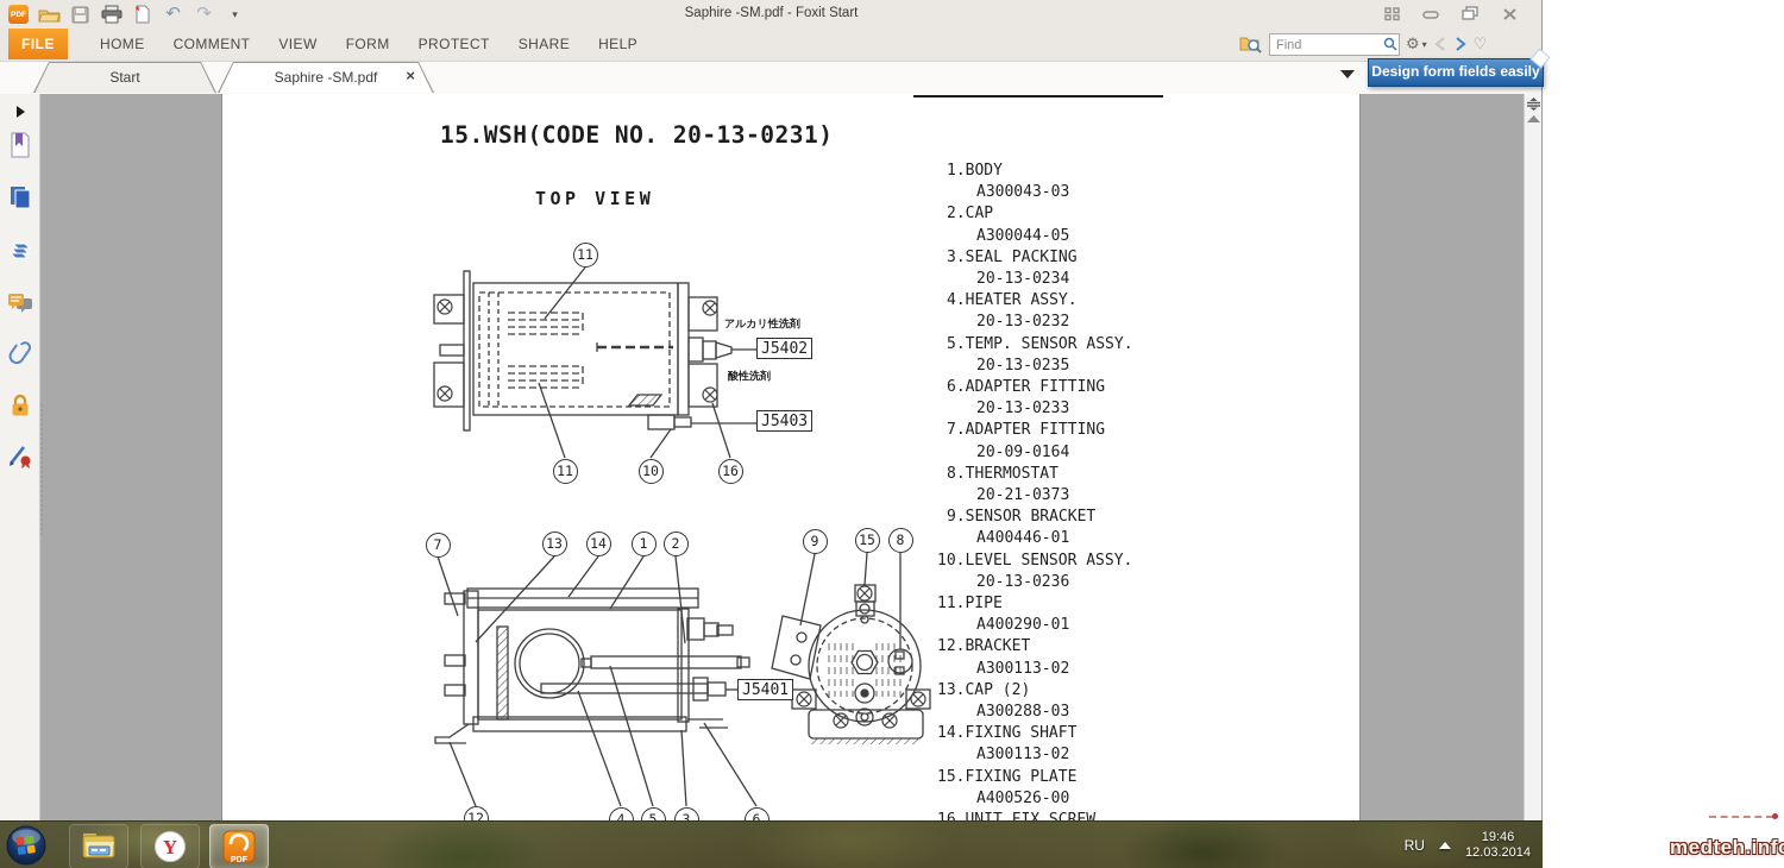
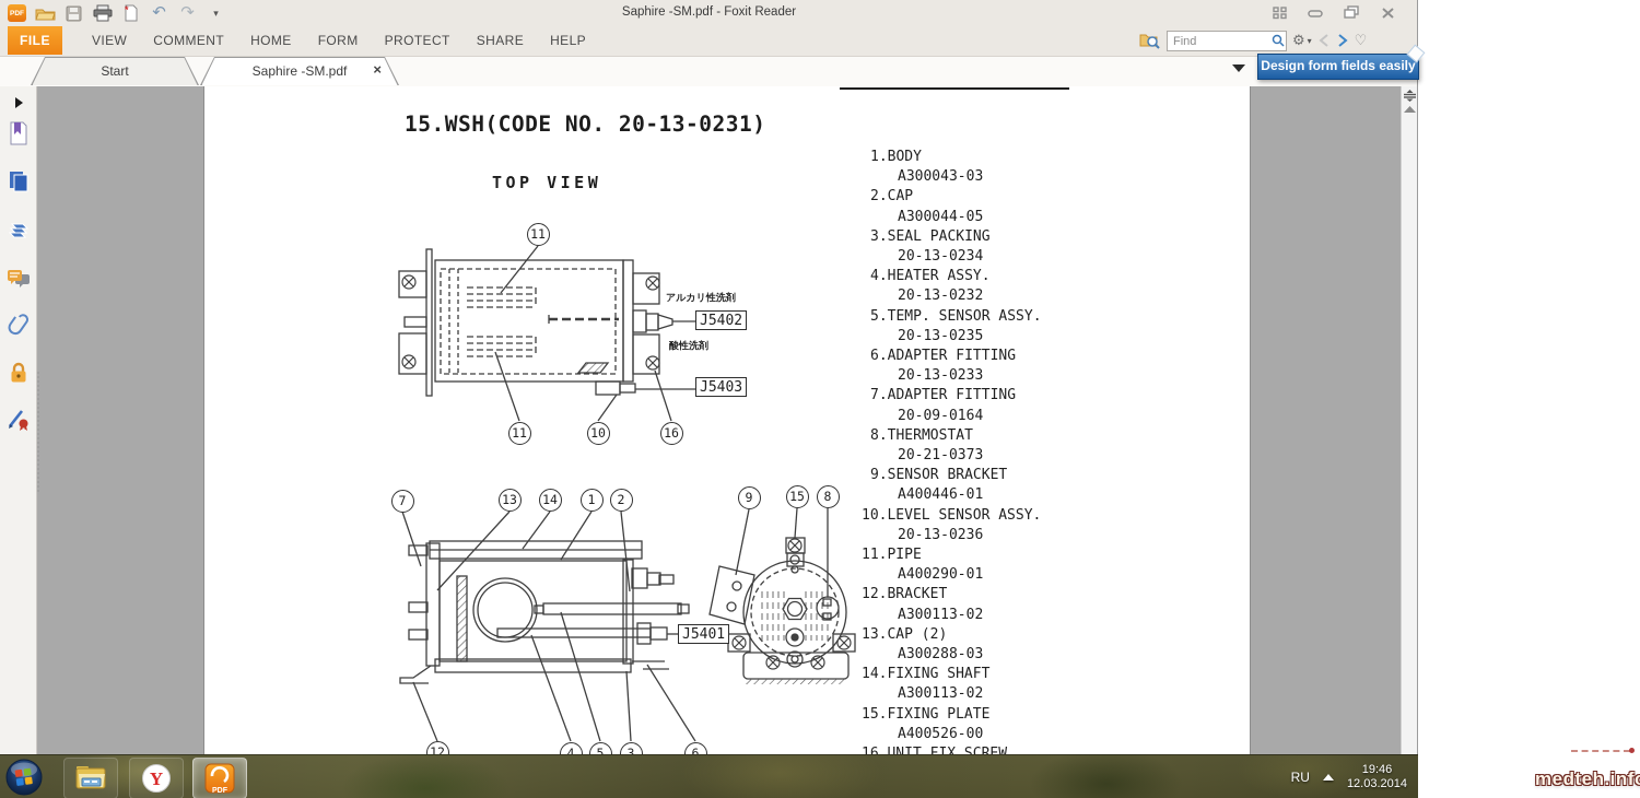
  *
  ↶
  ↷
  ▾
- Saphire -SM.pdf - Foxit Start
+ Saphire -SM.pdf - Foxit Reader
  FILE
- HOME
+ VIEW
  COMMENT
- VIEW
+ HOME
  FORM
  PROTECT
  SHARE
  HELP
  Find
  ⚙
  ▾
  ♡
  Start
  Saphire -SM.pdf
  ×
  Design form fields easily
  15.WSH(CODE NO. 20-13-0231)
  TOP VIEW
  アルカリ性洗剤
  酸性洗剤
  1.BODY
  A300043-03
  2.CAP
  A300044-05
  3.SEAL PACKING
  20-13-0234
  4.HEATER ASSY.
  20-13-0232
  5.TEMP. SENSOR ASSY.
  20-13-0235
  6.ADAPTER FITTING
  20-13-0233
  7.ADAPTER FITTING
  20-09-0164
  8.THERMOSTAT
  20-21-0373
  9.SENSOR BRACKET
  A400446-01
  10.LEVEL SENSOR ASSY.
  20-13-0236
  11.PIPE
  A400290-01
  12.BRACKET
  A300113-02
  13.CAP (2)
  A300288-03
  14.FIXING SHAFT
  A300113-02
  15.FIXING PLATE
  A400526-00
  11
  11
  10
  16
  7
  13
  14
  1
  2
  9
  15
  8
  12
  4
  5
  3
  6
  J5402
  J5403
  J5401
  medteh.inf
  Y
  RU
  19:46
  12.03.2014
